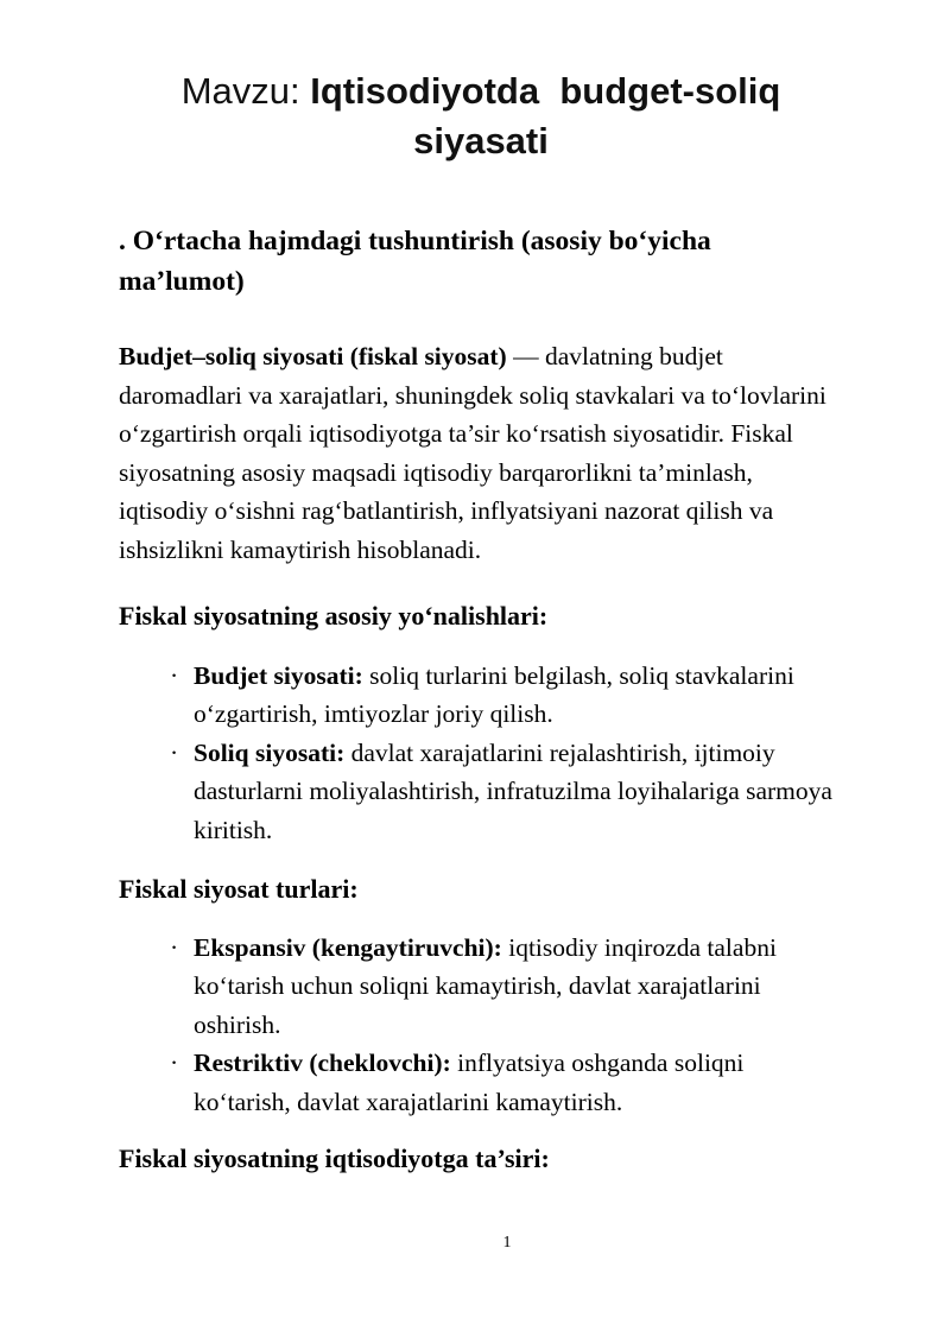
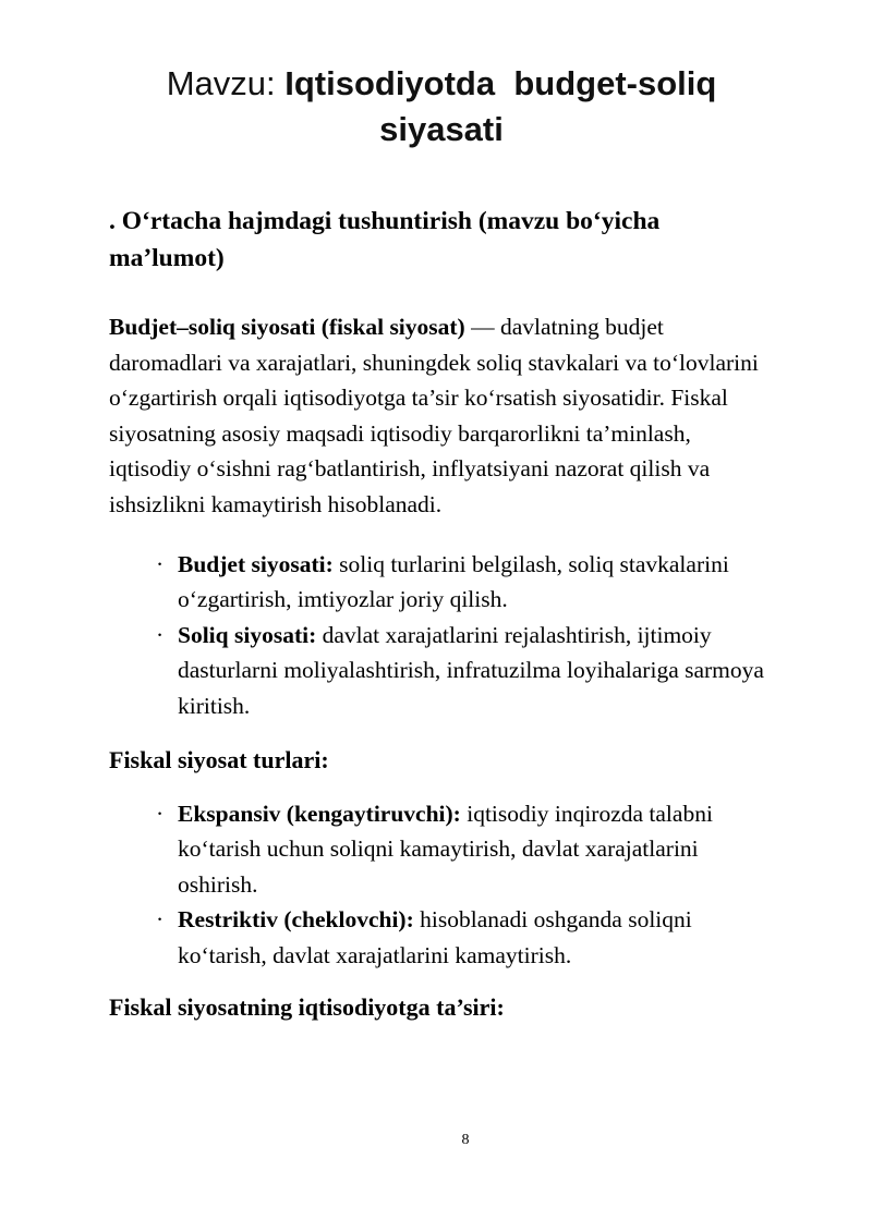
  Mavzu: Iqtisodiyotda budget-soliq
  siyasati
- . O‘rtacha hajmdagi tushuntirish (asosiy bo‘yicha ma’lumot)
+ . O‘rtacha hajmdagi tushuntirish (mavzu bo‘yicha ma’lumot)
  Budjet–soliq siyosati (fiskal siyosat) — davlatning budjet daromadlari va xarajatlari, shuningdek soliq stavkalari va to‘lovlarini o‘zgartirish orqali iqtisodiyotga ta’sir ko‘rsatish siyosatidir. Fiskal siyosatning asosiy maqsadi iqtisodiy barqarorlikni ta’minlash, iqtisodiy o‘sishni rag‘batlantirish, inflyatsiyani nazorat qilish va ishsizlikni kamaytirish hisoblanadi.
- Fiskal siyosatning asosiy yo‘nalishlari:
  ·
  Budjet siyosati: soliq turlarini belgilash, soliq stavkalarini o‘zgartirish, imtiyozlar joriy qilish.
  ·
  Soliq siyosati: davlat xarajatlarini rejalashtirish, ijtimoiy dasturlarni moliyalashtirish, infratuzilma loyihalariga sarmoya kiritish.
  Fiskal siyosat turlari:
  ·
  Ekspansiv (kengaytiruvchi): iqtisodiy inqirozda talabni ko‘tarish uchun soliqni kamaytirish, davlat xarajatlarini oshirish.
  ·
- Restriktiv (cheklovchi): inflyatsiya oshganda soliqni ko‘tarish, davlat xarajatlarini kamaytirish.
+ Restriktiv (cheklovchi): hisoblanadi oshganda soliqni ko‘tarish, davlat xarajatlarini kamaytirish.
  Fiskal siyosatning iqtisodiyotga ta’siri:
- 1
+ 8
